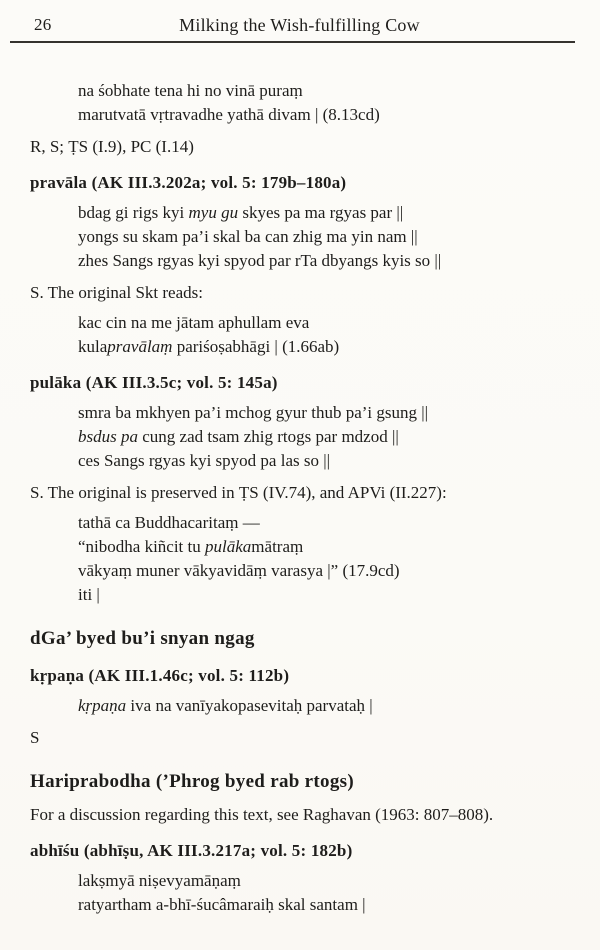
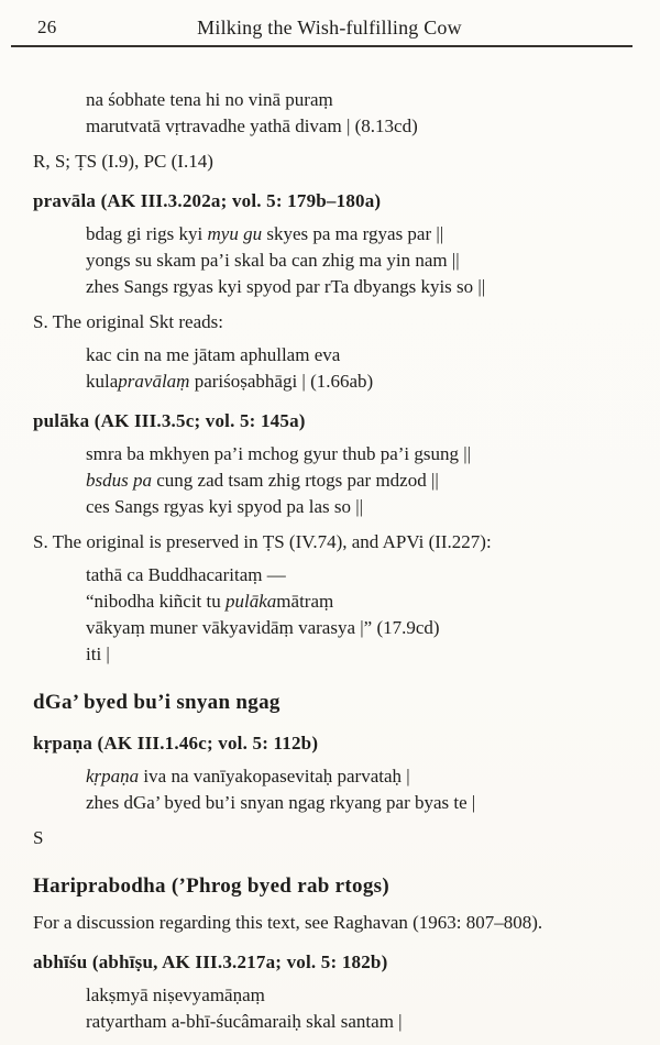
  26
  Milking the Wish-fulfilling Cow
  na śobhate tena hi no vinā puraṃ
  marutvatā vṛtravadhe yathā divam | (8.13cd)
  R, S; ṬS (I.9), PC (I.14)
  pravāla (AK III.3.202a; vol. 5: 179b–180a)
  bdag gi rigs kyi myu gu skyes pa ma rgyas par ||
  yongs su skam pa’i skal ba can zhig ma yin nam ||
  zhes Sangs rgyas kyi spyod par rTa dbyangs kyis so ||
  S. The original Skt reads:
  kac cin na me jātam aphullam eva
  kulapravālaṃ pariśoṣabhāgi | (1.66ab)
  pulāka (AK III.3.5c; vol. 5: 145a)
  smra ba mkhyen pa’i mchog gyur thub pa’i gsung ||
  bsdus pa cung zad tsam zhig rtogs par mdzod ||
  ces Sangs rgyas kyi spyod pa las so ||
  S. The original is preserved in ṬS (IV.74), and APVi (II.227):
  tathā ca Buddhacaritaṃ —
  “nibodha kiñcit tu pulākamātraṃ
  vākyaṃ muner vākyavidāṃ varasya |” (17.9cd)
  iti |
  dGa’ byed bu’i snyan ngag
  kṛpaṇa (AK III.1.46c; vol. 5: 112b)
  kṛpaṇa iva na vanīyakopasevitaḥ parvataḥ |
+ zhes dGa’ byed bu’i snyan ngag rkyang par byas te |
  S
  Hariprabodha (’Phrog byed rab rtogs)
  For a discussion regarding this text, see Raghavan (1963: 807–808).
  abhīśu (abhīṣu, AK III.3.217a; vol. 5: 182b)
  lakṣmyā niṣevyamāṇaṃ
  ratyartham a-bhī-śucâmaraiḥ skal santam |
